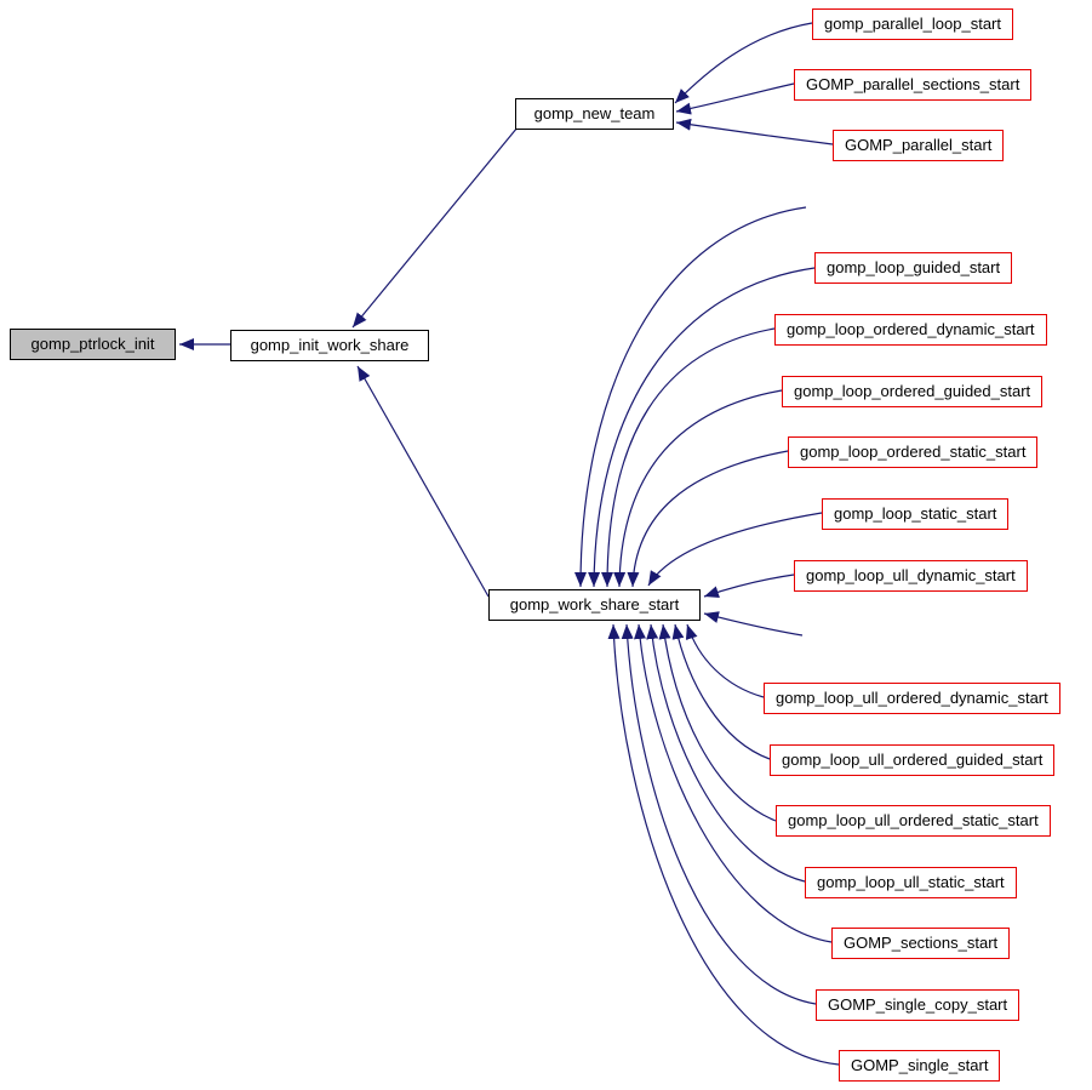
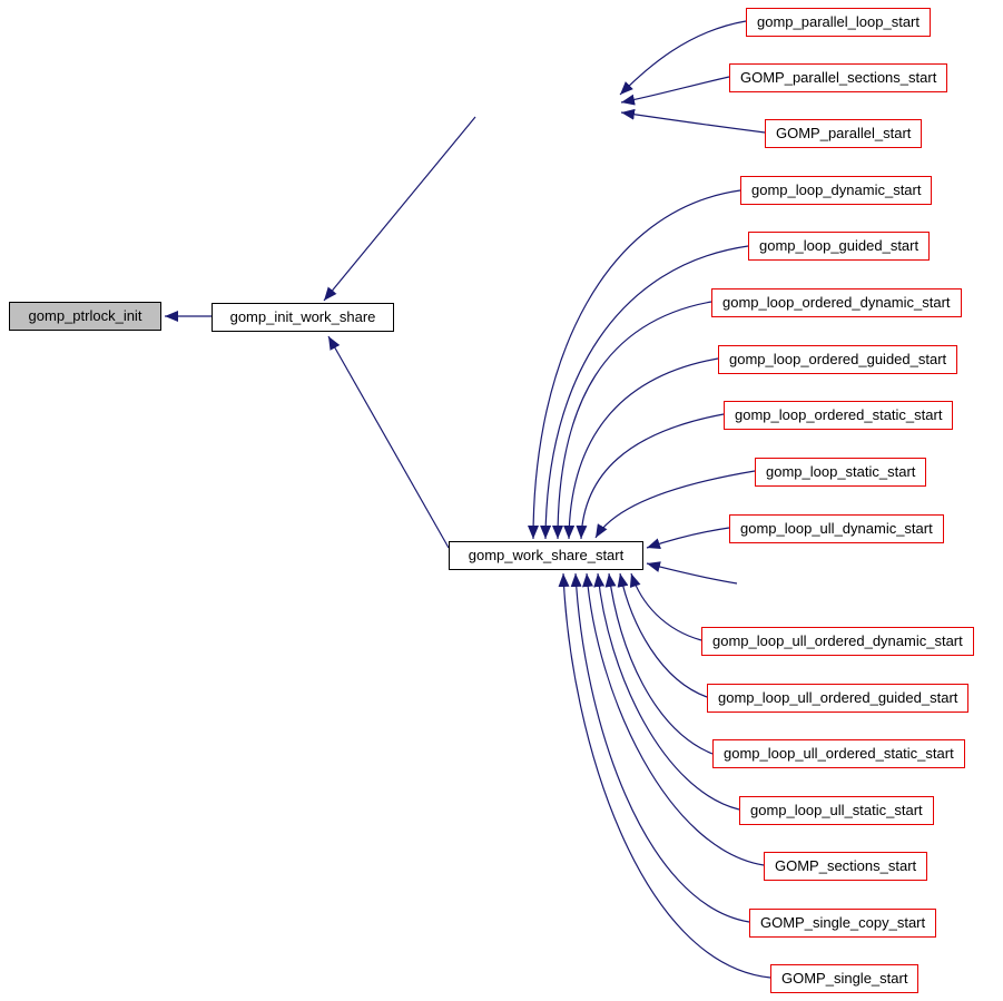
  gomp_ptrlock_init
  gomp_init_work_share
- gomp_new_team
  gomp_work_share_start
  gomp_parallel_loop_start
  GOMP_parallel_sections_start
  GOMP_parallel_start
+ gomp_loop_dynamic_start
  gomp_loop_guided_start
  gomp_loop_ordered_dynamic_start
  gomp_loop_ordered_guided_start
  gomp_loop_ordered_static_start
  gomp_loop_static_start
  gomp_loop_ull_dynamic_start
  gomp_loop_ull_ordered_dynamic_start
  gomp_loop_ull_ordered_guided_start
  gomp_loop_ull_ordered_static_start
  gomp_loop_ull_static_start
  GOMP_sections_start
  GOMP_single_copy_start
  GOMP_single_start
